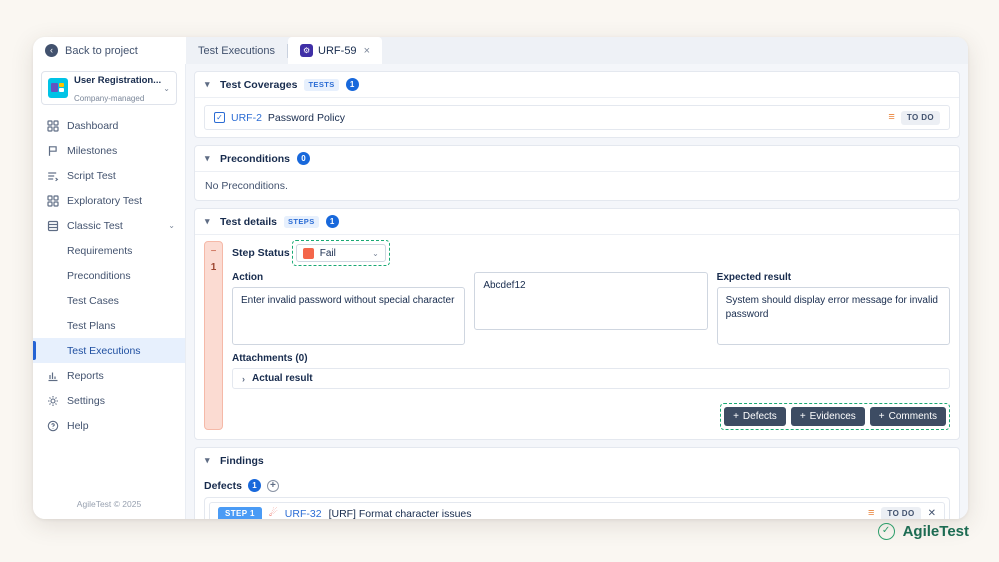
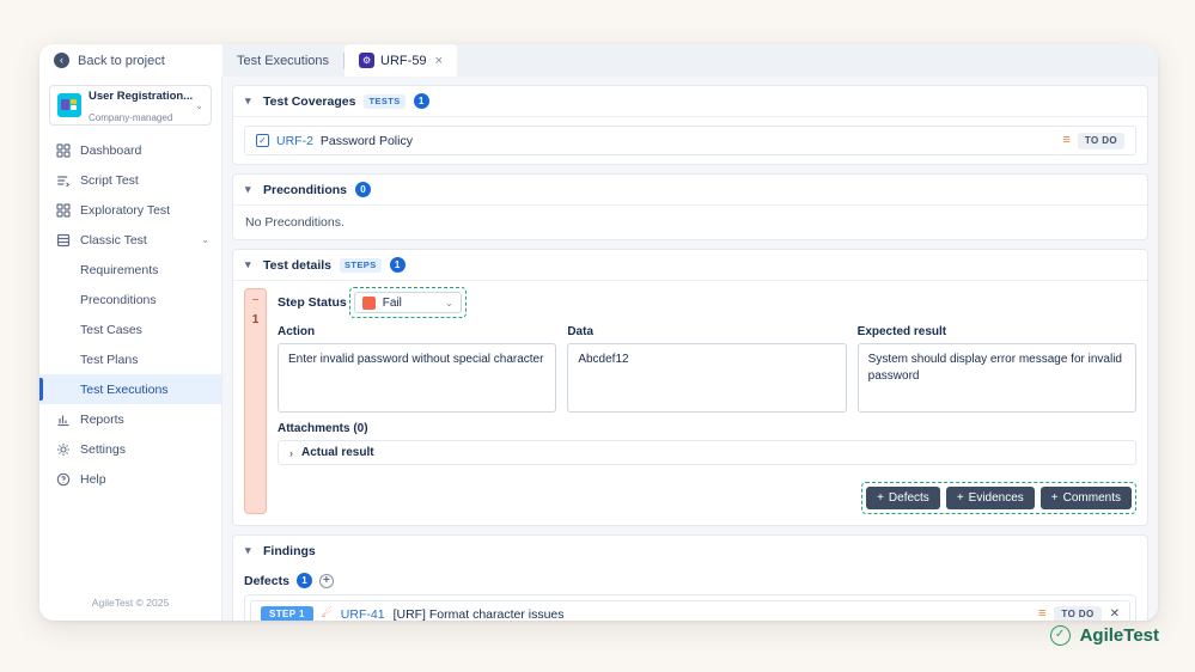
  ‹
  Back to project
  Test Executions
  ⚙
  URF-59
  ×
  User Registration... Company-managed
  ⌄
  Dashboard
- Milestones
  Script Test
  Exploratory Test
  Classic Test
  ⌄
  Requirements
  Preconditions
  Test Cases
  Test Plans
  Test Executions
  Reports
  Settings
  Help
  AgileTest © 2025
  ▾
  Test Coverages
  TESTS
  1
  ✓
  URF-2
  Password Policy
  ≡
  TO DO
  ▾
  Preconditions
  0
  No Preconditions.
  ▾
  Test details
  STEPS
  1
  −
  1
  Step Status
  Fail
  ⌄
  Action
  Enter invalid password without special character
+ Data
  Abcdef12
  Expected result
  System should display error message for invalid password
  Attachments (0)
  ›
  Actual result
  +
  Defects
  +
  Evidences
  +
  Comments
  ▾
  Findings
  Defects
  1
  +
  STEP 1
  ☄
- URF-32
+ URF-41
  [URF] Format character issues
  ≡
  TO DO
  ✕
  ✓
  AgileTest
